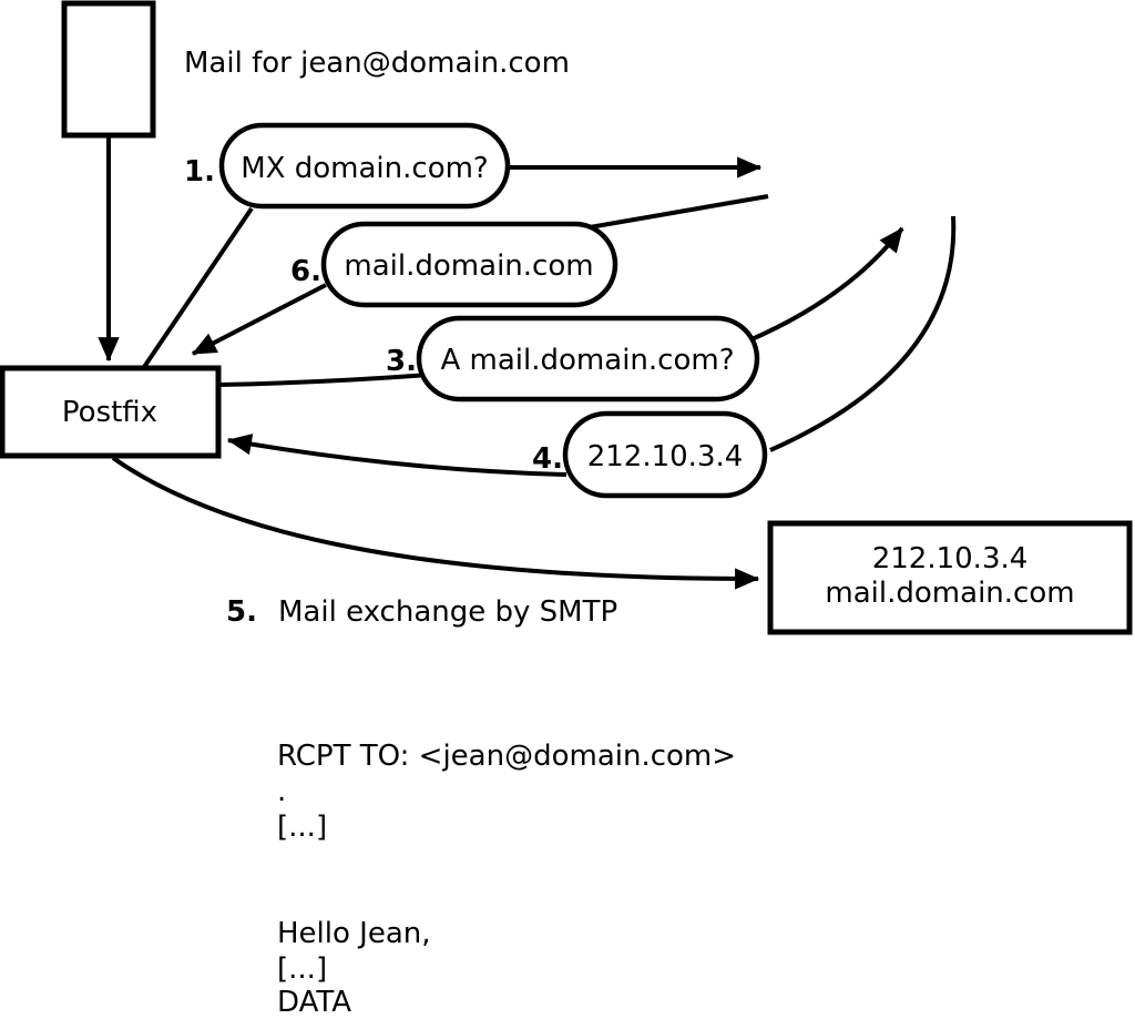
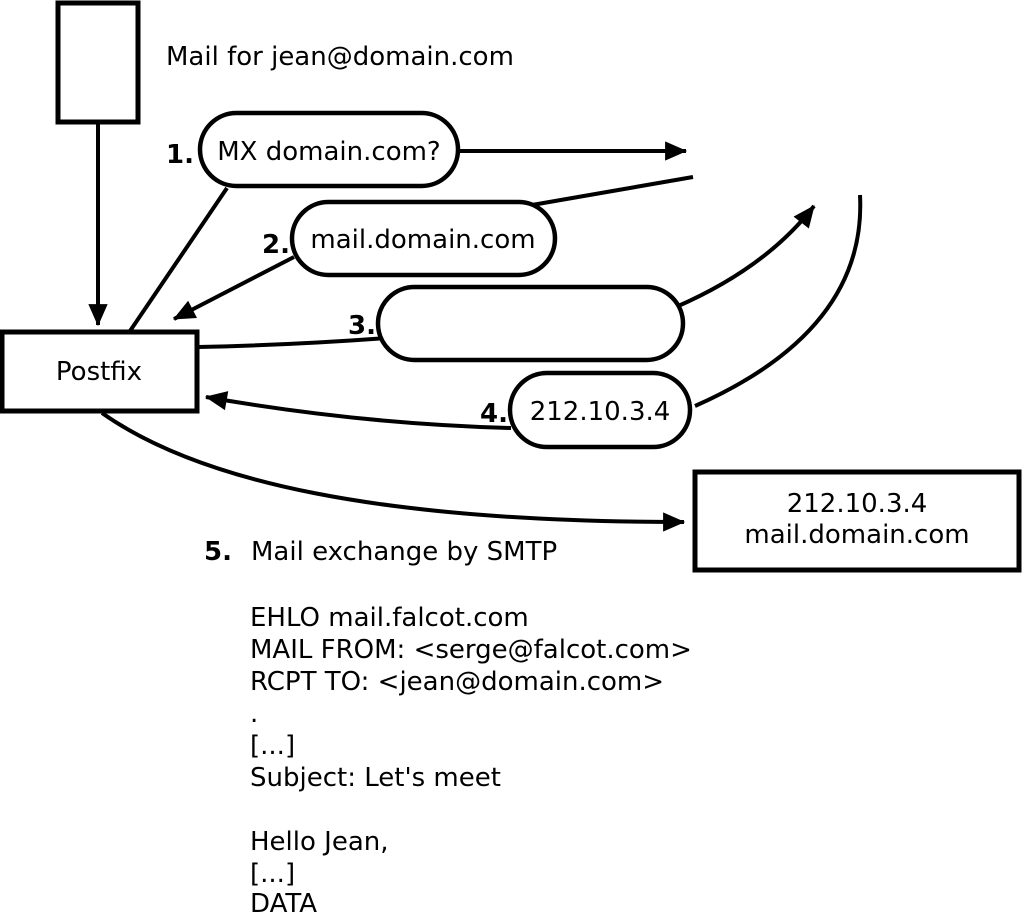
  Mail for jean@domain.com
  Postfix
  212.10.3.4
  mail.domain.com
  MX domain.com?
  1.
  mail.domain.com
- 6.
+ 2.
- A mail.domain.com?
  3.
  212.10.3.4
  4.
  5.
  Mail exchange by SMTP
+ EHLO mail.falcot.com
+ MAIL FROM: <serge@falcot.com>
  RCPT TO: <jean@domain.com>
  .
  [...]
+ Subject: Let's meet
  Hello Jean,
  [...]
  DATA
